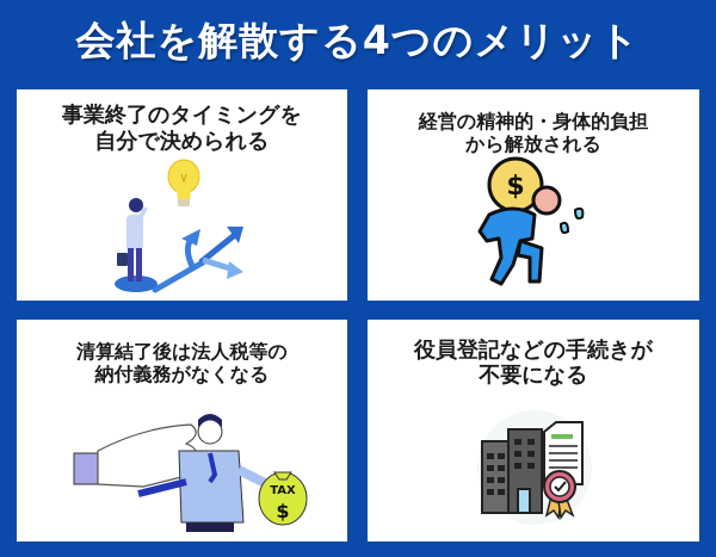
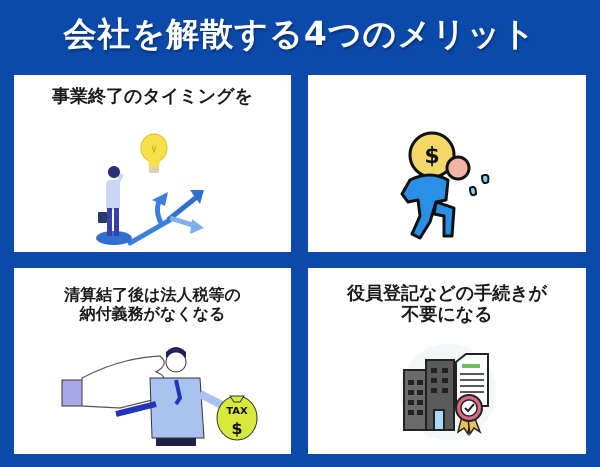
  会社を解散する4つのメリット
  事業終了のタイミングを
- 自分で決められる
- 経営の精神的・身体的負担
- から解放される
  $
  清算結了後は法人税等の
  納付義務がなくなる
  TAX
  $
  役員登記などの手続きが
  不要になる
